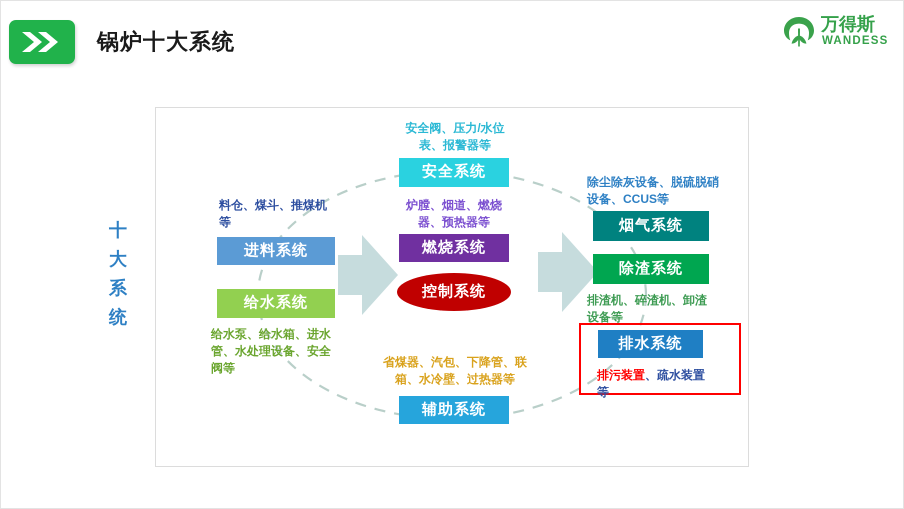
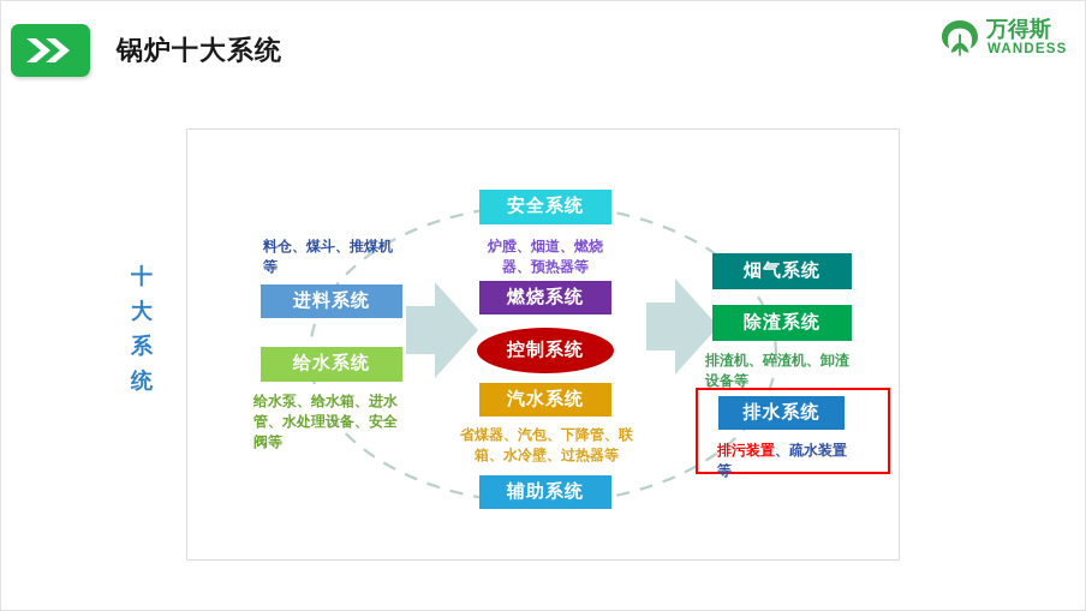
  锅炉十大系统
  万得斯
  WANDESS
  十
  大
  系
  统
  料仓、煤斗、推煤机等
  进料系统
  给水系统
  给水泵、给水箱、进水管、水处理设备、安全阀等
- 安全阀、压力/水位表、报警器等
  安全系统
  炉膛、烟道、燃烧器、预热器等
  燃烧系统
  控制系统
+ 汽水系统
  省煤器、汽包、下降管、联箱、水冷壁、过热器等
  辅助系统
- 除尘除灰设备、脱硫脱硝设备、CCUS等
  烟气系统
  除渣系统
  排渣机、碎渣机、卸渣设备等
  排水系统
  排污装置、疏水装置等
